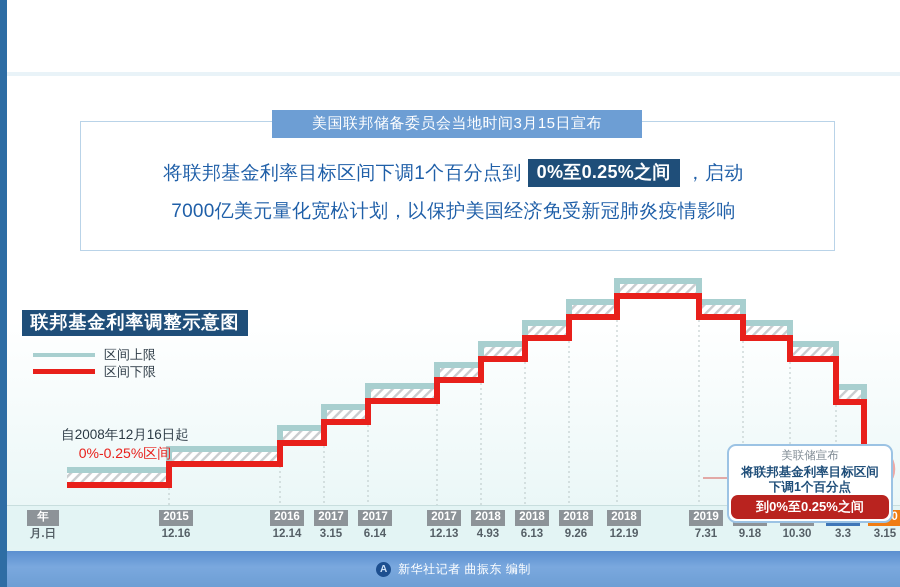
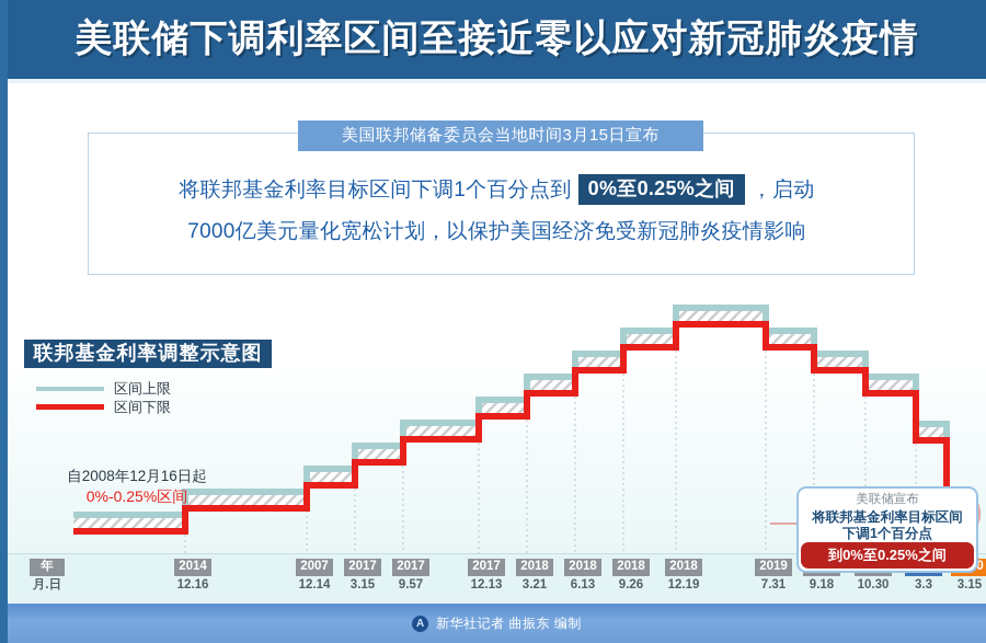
+ 美联储下调利率区间至接近零以应对新冠肺炎疫情
  美国联邦储备委员会当地时间3月15日宣布
  将联邦基金利率目标区间下调1个百分点到
  0%至0.25%之间
  ，启动
  7000亿美元量化宽松计划，以保护美国经济免受新冠肺炎疫情影响
  联邦基金利率调整示意图
  区间上限
  区间下限
  自2008年12月16日起
  0%-0.25%区间
  年
  月.日
- 2015
+ 2014
  12.16
- 2016
+ 2007
  12.14
  2017
  3.15
  2017
- 6.14
+ 9.57
  2017
  12.13
  2018
- 4.93
+ 3.21
  2018
  6.13
  2018
  9.26
  2018
  12.19
  2019
  7.31
  9.18
  10.30
  3.3
  3.15
  美联储宣布
  将联邦基金利率目标区间
  下调1个百分点
  到0%至0.25%之间
  A
  新华社记者 曲振东 编制
